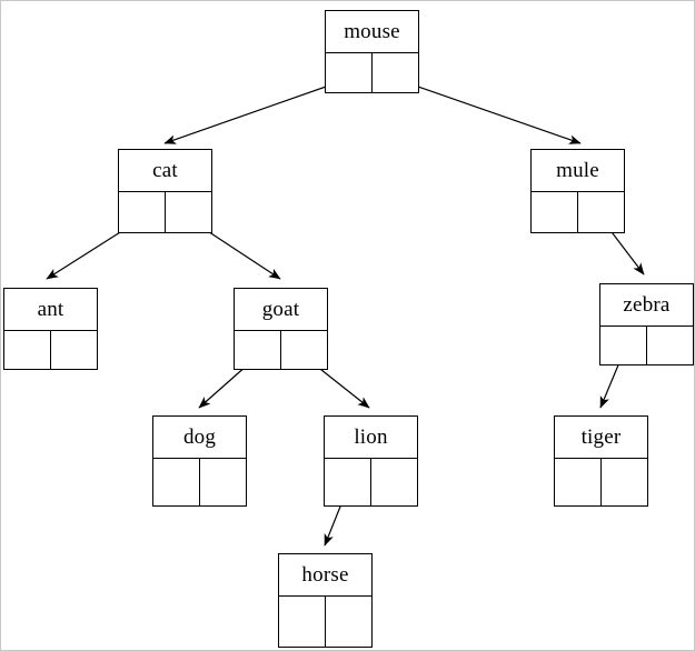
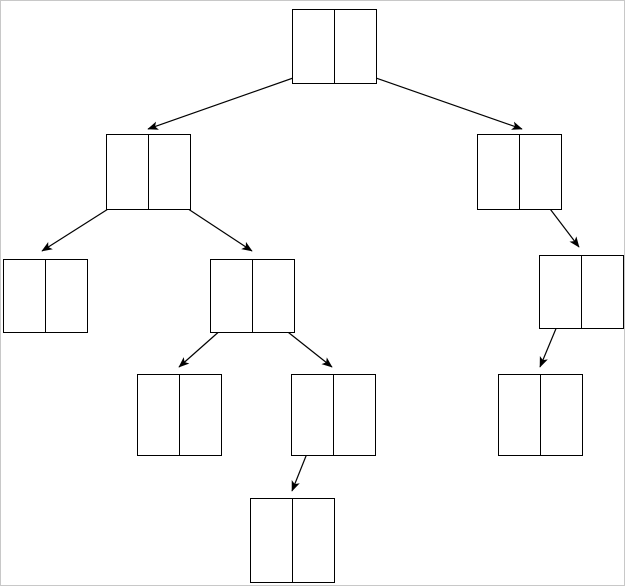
- mouse
- cat
- mule
- ant
- goat
- zebra
- dog
- lion
- tiger
- horse
